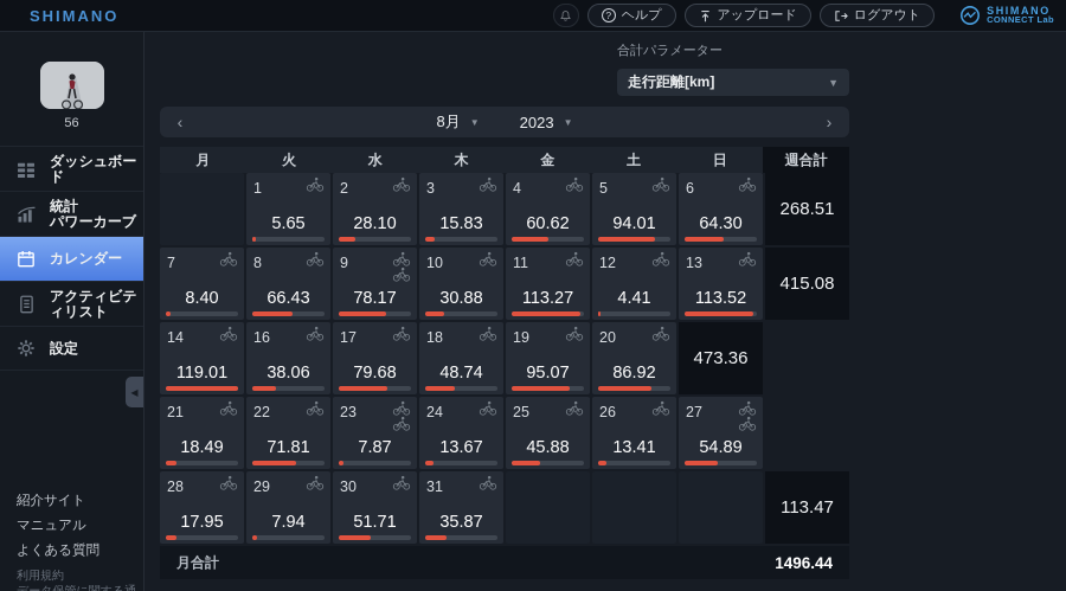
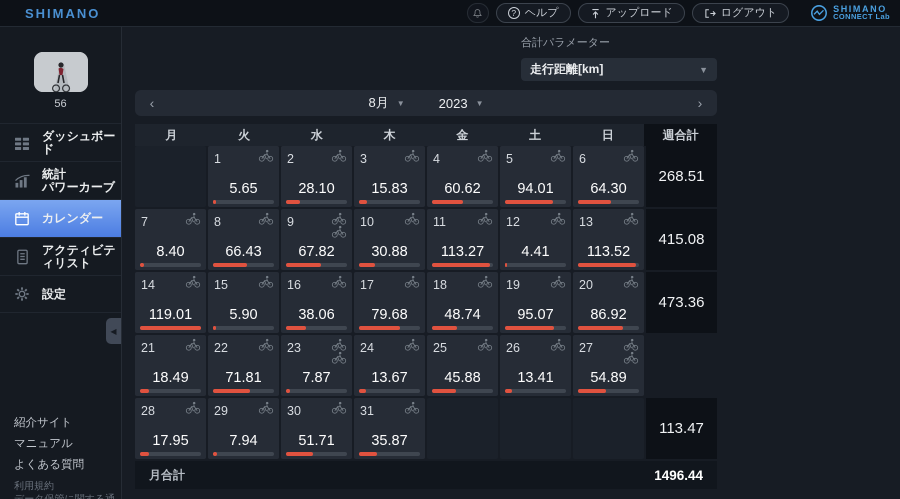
  SHIMANO
  ?
  ヘルプ
  アップロード
  ログアウト
  SHIMANO
  CONNECT Lab
  56
  ダッシュボード
  統計
  パワーカーブ
  カレンダー
  アクティビティリスト
  設定
  ◀
  紹介サイト
  マニュアル
  よくある質問
  利用規約
  合計パラメーター
  走行距離[km]
  ▼
  ‹
  8月
  ▼
  2023
  ▼
  ›
  月
  火
  水
  木
  金
  土
  日
  週合計
  1
  5.65
  2
  28.10
  3
  15.83
  4
  60.62
  5
  94.01
  6
  64.30
  268.51
  7
  8.40
  8
  66.43
  9
- 78.17
+ 67.82
  10
  30.88
  11
  113.27
  12
  4.41
  13
  113.52
  415.08
  14
  119.01
+ 15
+ 5.90
  16
  38.06
  17
  79.68
  18
  48.74
  19
  95.07
  20
  86.92
  473.36
  21
  18.49
  22
  71.81
  23
  7.87
  24
  13.67
  25
  45.88
  26
  13.41
  27
  54.89
  28
  17.95
  29
  7.94
  30
  51.71
  31
  35.87
  113.47
  月合計
  1496.44
